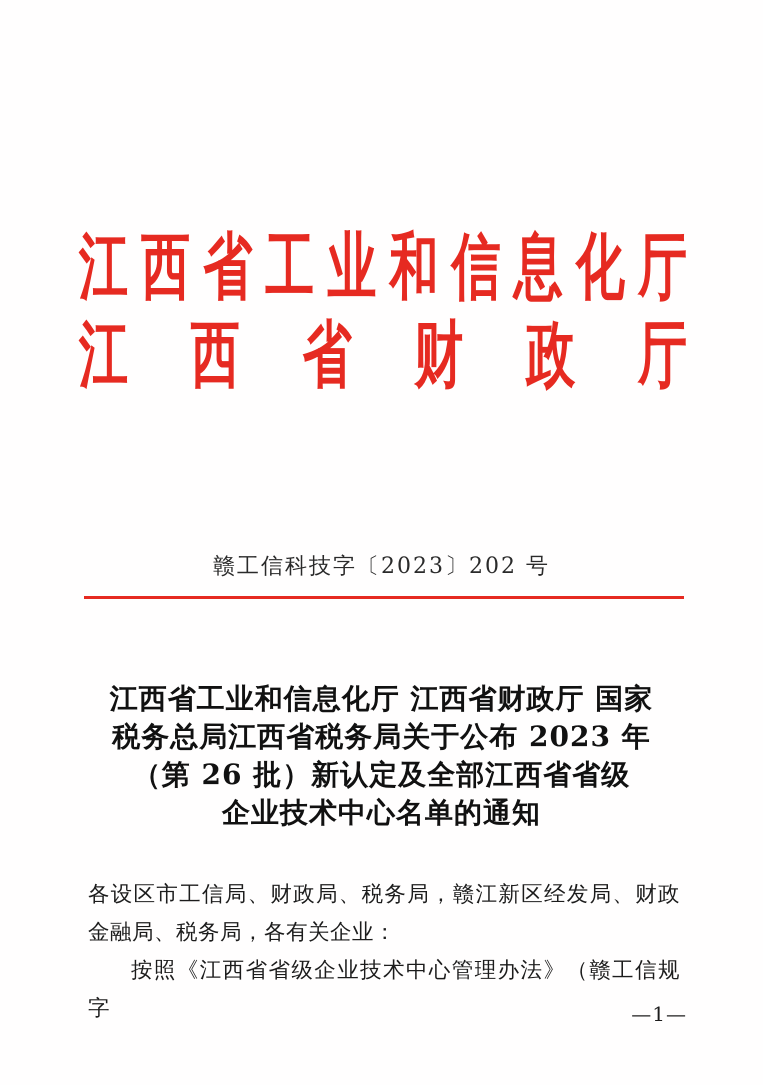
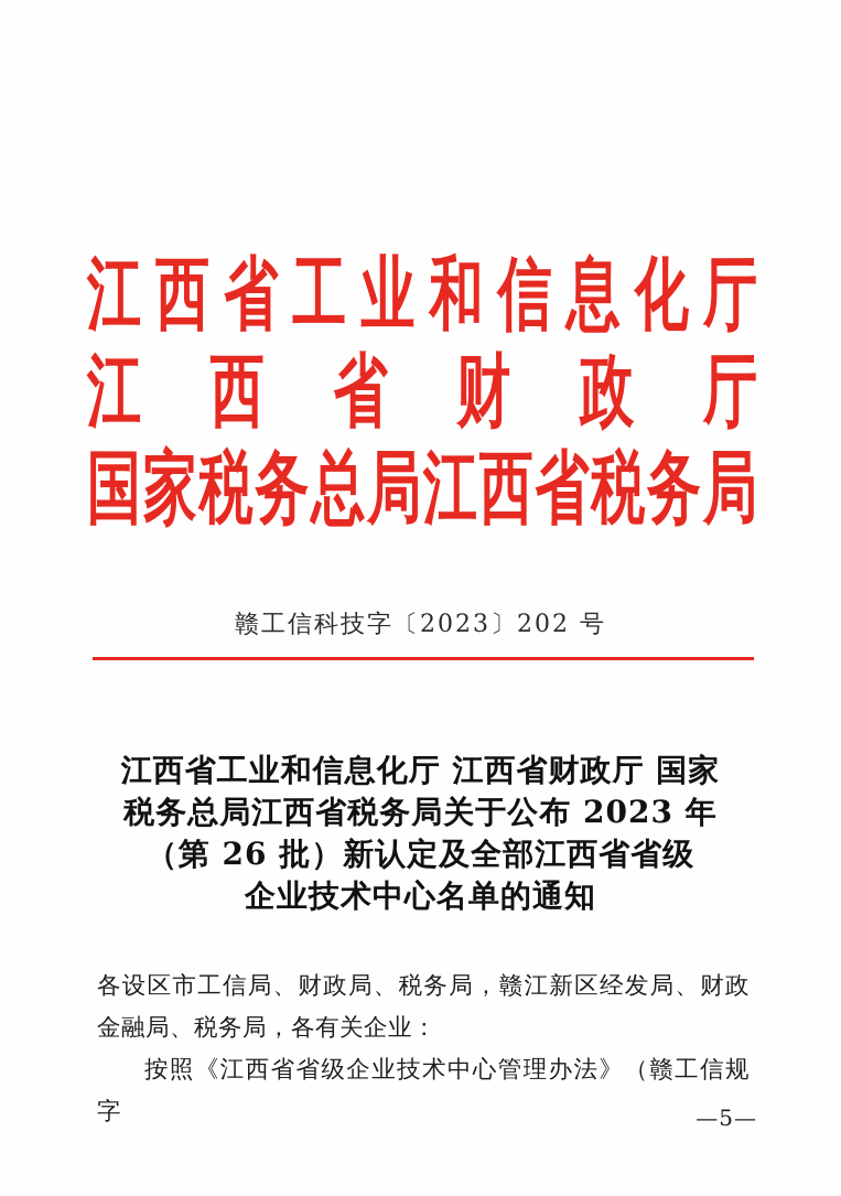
  江西省工业和信息化厅
  江西省财政厅
+ 国家税务总局江西省税务局
  赣工信科技字〔2023〕202 号
  江西省工业和信息化厅 江西省财政厅 国家
  税务总局江西省税务局关于公布 2023 年
  （第 26 批）新认定及全部江西省省级
  企业技术中心名单的通知
  各设区市工信局、财政局、税务局，赣江新区经发局、财政金融局、税务局，各有关企业：
  按照《江西省省级企业技术中心管理办法》（赣工信规字
- —1—
+ —5—
